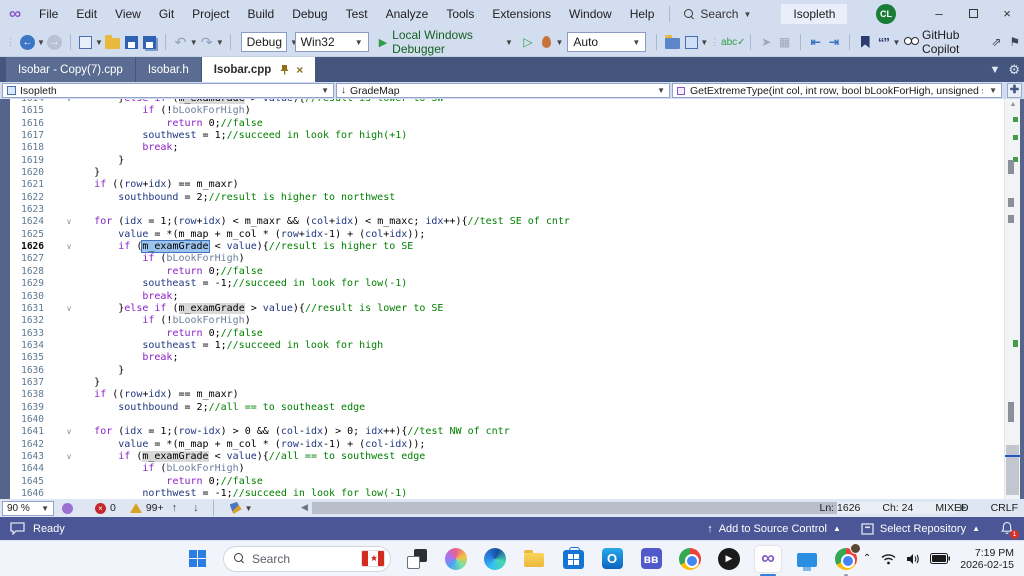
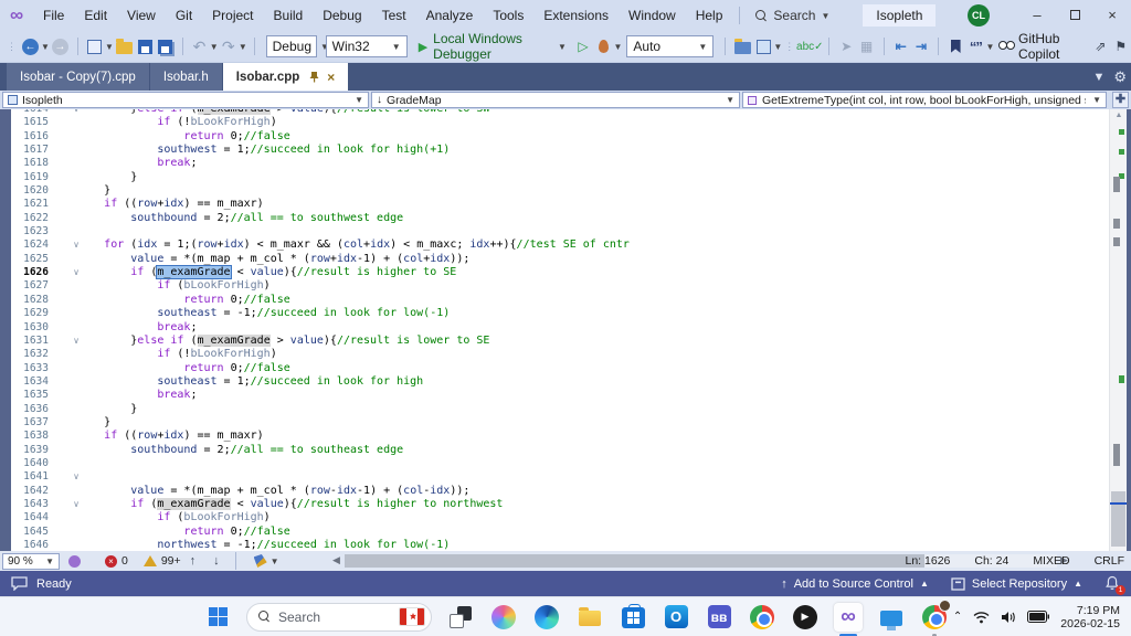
  ∞
  File
  Edit
  View
  Git
  Project
  Build
  Debug
  Test
  Analyze
  Tools
  Extensions
  Window
  Help
  Search
  ▼
  Isopleth
  CL
  –
  ×
  ⋮
  ←
  ▼
  →
  ▼
  ↶
  ▼
  ↷
  ▼
  Debug
  Win32
  ▼
  ▶
  Local Windows Debugger
  ▼
  ▷
  ▼
  Auto
  ▼
  ▼
  ⋮
  abc✓
  ➤
  ▦
  ⇤
  ⇥
  “”
  ▼
  GitHub Copilot
  ⇗
  ⚑
  Isobar - Copy(7).cpp
  Isobar.h
  Isobar.cpp
  ×
  ▼
  ⚙
  Isopleth
  ▼
  ↓
  GradeMap
  ▼
  GetExtremeType(int col, int row, bool bLookForHigh, unsigned
  ▼
  ✚
  1614
  ∨
  }else if (m_examGrade > value){//result is lower to SW
  1615
  if (!bLookForHigh)
  1616
  return 0;//false
  1617
  southwest = 1;//succeed in look for high(+1)
  1618
  break;
  1619
  }
  1620
  }
  1621
  if ((row+idx) == m_maxr)
  1622
- southbound = 2;//result is higher to northwest
+ southbound = 2;//all == to southwest edge
  1623
  1624
  ∨
  for (idx = 1;(row+idx) < m_maxr && (col+idx) < m_maxc; idx++){//test SE of cntr
  1625
  value = *(m_map + m_col * (row+idx-1) + (col+idx));
  1626
  ∨
  if (m_examGrade < value){//result is higher to SE
  1627
  if (bLookForHigh)
  1628
  return 0;//false
  1629
  southeast = -1;//succeed in look for low(-1)
  1630
  break;
  1631
  ∨
  }else if (m_examGrade > value){//result is lower to SE
  1632
  if (!bLookForHigh)
  1633
  return 0;//false
  1634
  southeast = 1;//succeed in look for high
  1635
  break;
  1636
  }
  1637
  }
  1638
  if ((row+idx) == m_maxr)
  1639
  southbound = 2;//all == to southeast edge
  1640
  1641
  ∨
- for (idx = 1;(row-idx) > 0 && (col-idx) > 0; idx++){//test NW of cntr
  1642
  value = *(m_map + m_col * (row-idx-1) + (col-idx));
  1643
  ∨
- if (m_examGrade < value){//all == to southwest edge
+ if (m_examGrade < value){//result is higher to northwest
  1644
  if (bLookForHigh)
  1645
  return 0;//false
  1646
  northwest = -1;//succeed in look for low(-1)
  90 %
  ▼
  ×
  0
  99+
  ↑
  ↓
  ▼
  ◀
  ▶
  Ln: 1626
  Ch: 24
  MIXED
  CRLF
  Ready
  ↑
  Add to Source Control
  ▲
  Select Repository
  ▲
  Search
  O
  ʙʙ
  ▶
  ∞
  ⌃
  7:19 PM
  2026-02-15
